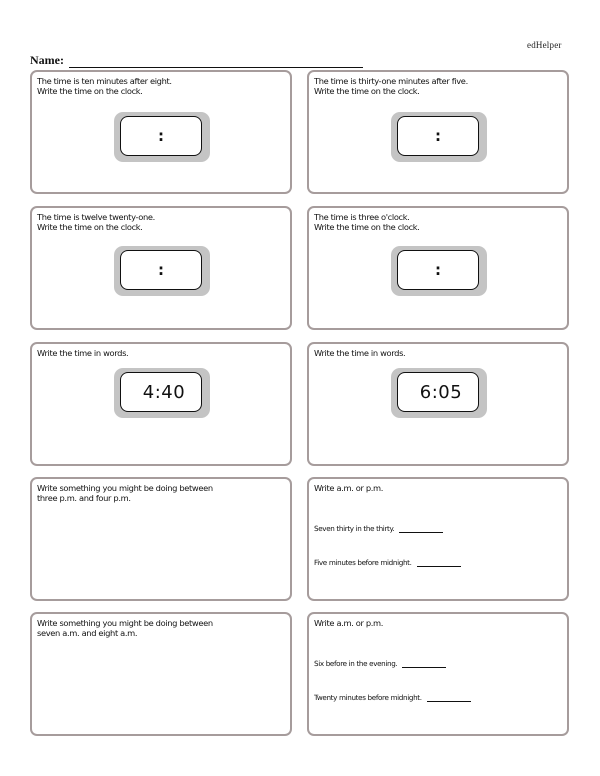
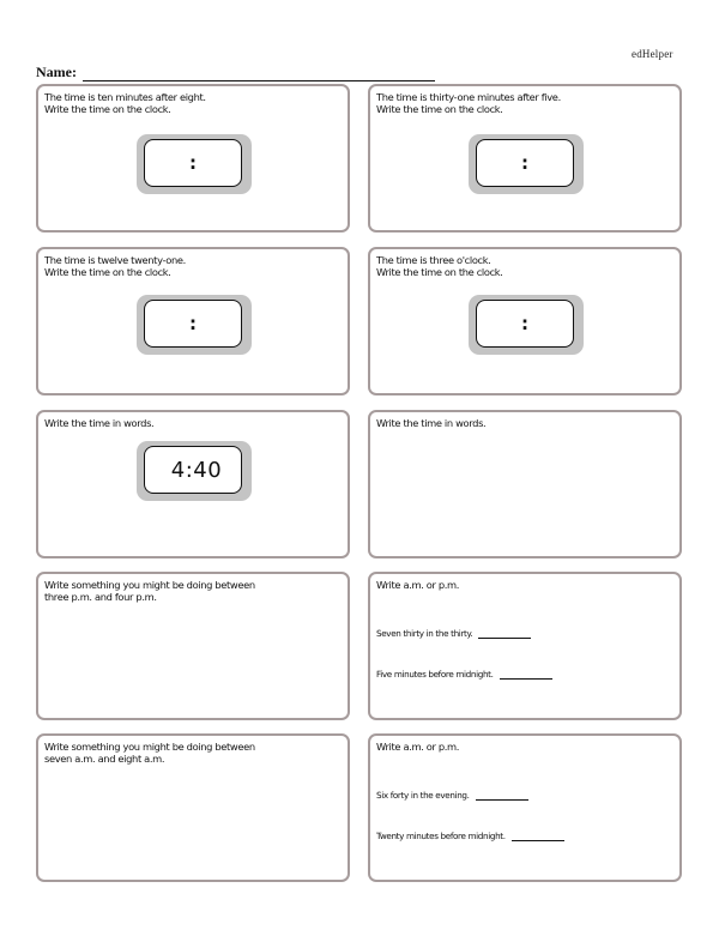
  edHelper
  Name:
  The time is ten minutes after eight.
  Write the time on the clock.
  :
  The time is thirty-one minutes after five.
  Write the time on the clock.
  :
  The time is twelve twenty-one.
  Write the time on the clock.
  :
  The time is three o'clock.
  Write the time on the clock.
  :
  Write the time in words.
  4:40
  Write the time in words.
- 6:05
  Write something you might be doing between
  three p.m. and four p.m.
  Write a.m. or p.m.
  Seven thirty in the thirty.
  Five minutes before midnight.
  Write something you might be doing between
  seven a.m. and eight a.m.
  Write a.m. or p.m.
- Six before in the evening.
+ Six forty in the evening.
  Twenty minutes before midnight.
